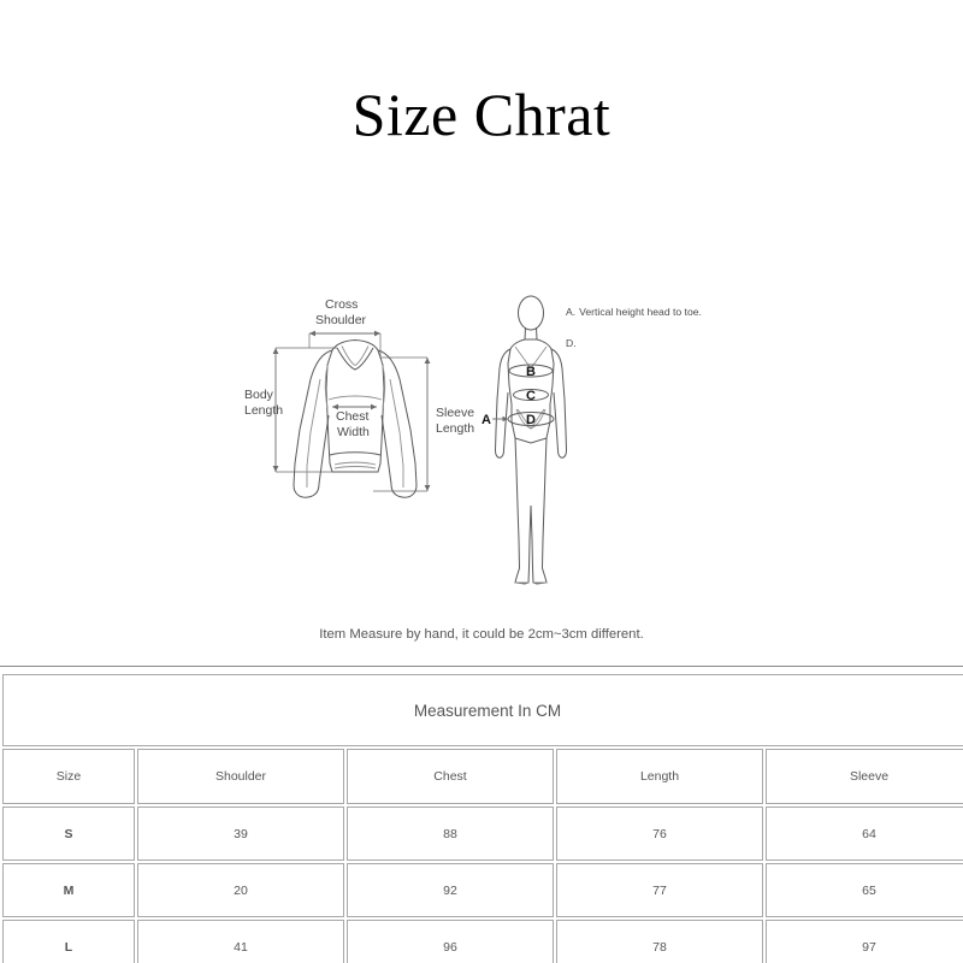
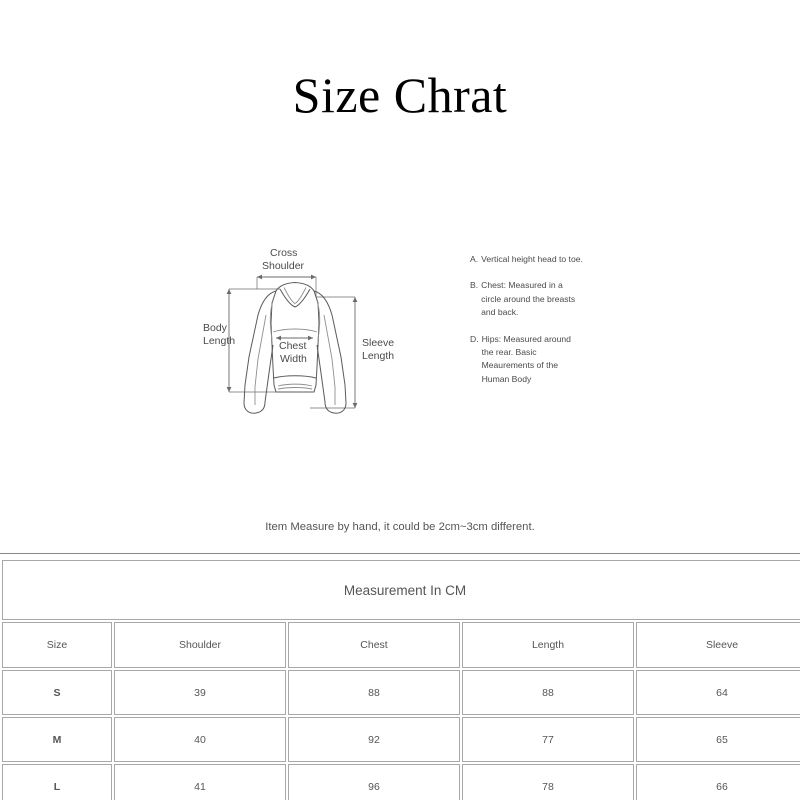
  Size Chrat
  Body
  Length
  Cross
  Shoulder
  Chest
  Width
  Sleeve
  Length
- A
- B
- C
- D
  A.
  Vertical height head to toe.
+ B.
+ Chest: Measured in a circle around the breasts and back.
  D.
+ Hips: Measured around the rear. Basic Meaurements of the Human Body
  Item Measure by hand, it could be 2cm~3cm different.
  Measurement In CM
  Size	Shoulder	Chest	Length	Sleeve
- S	39	88	76	64
+ S	39	88	88	64
- M	20	92	77	65
+ M	40	92	77	65
- L	41	96	78	97
+ L	41	96	78	66
